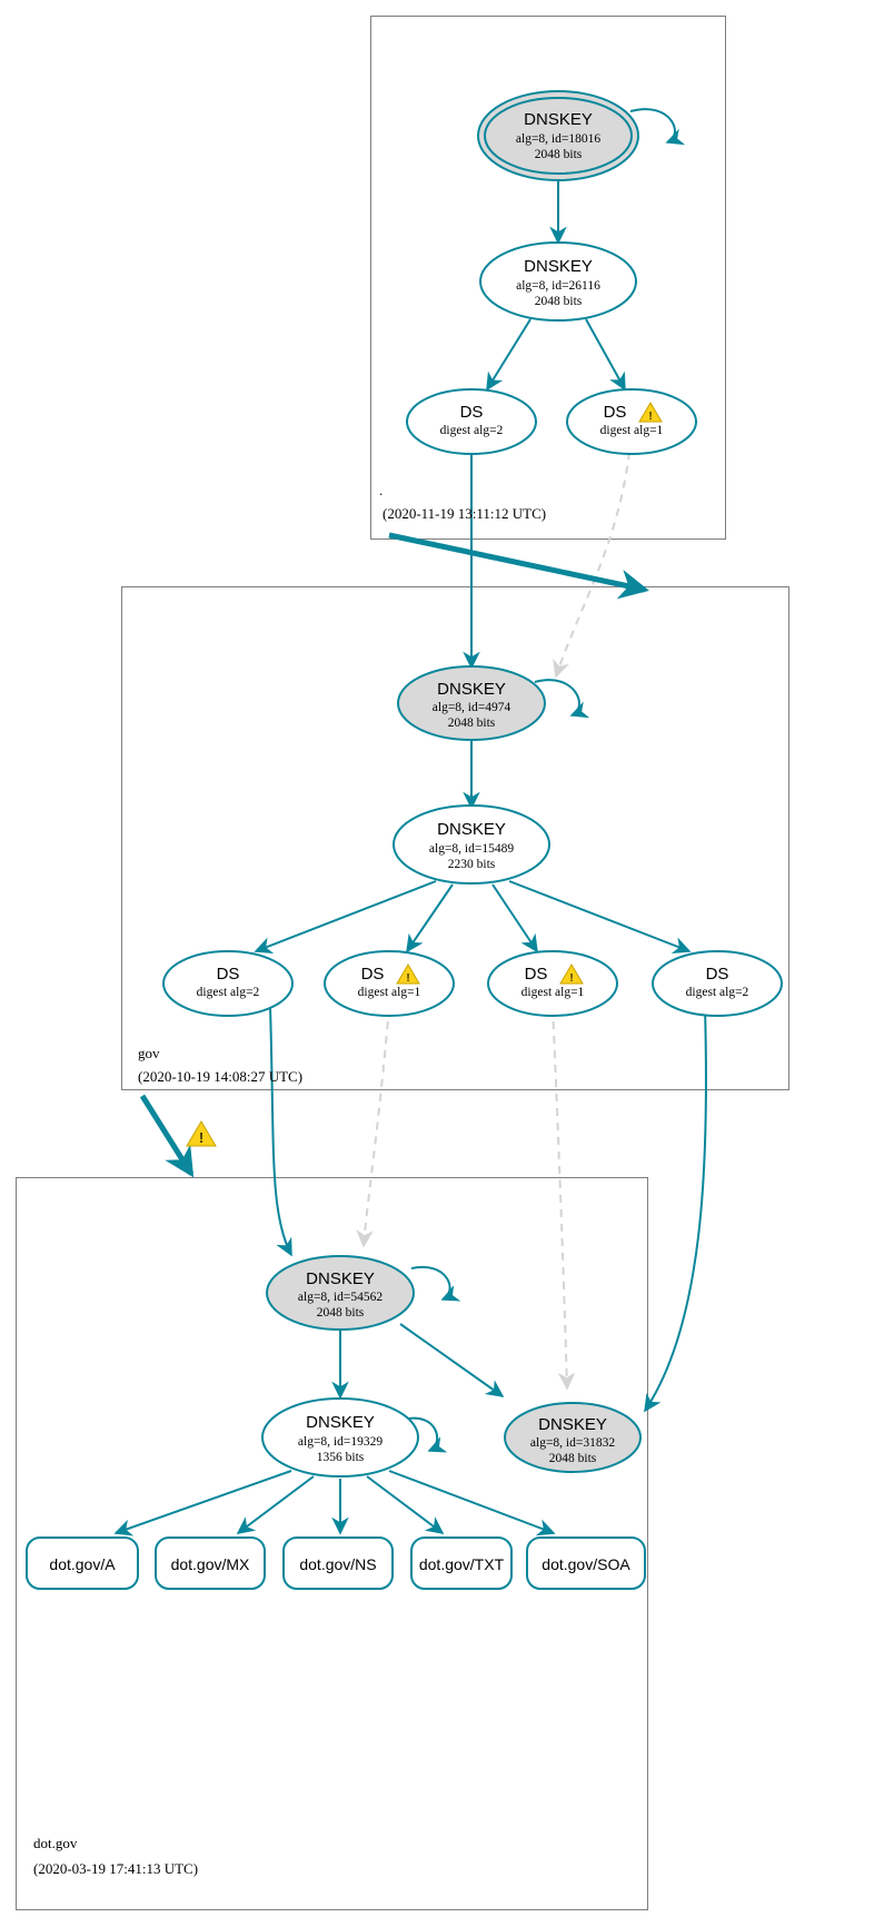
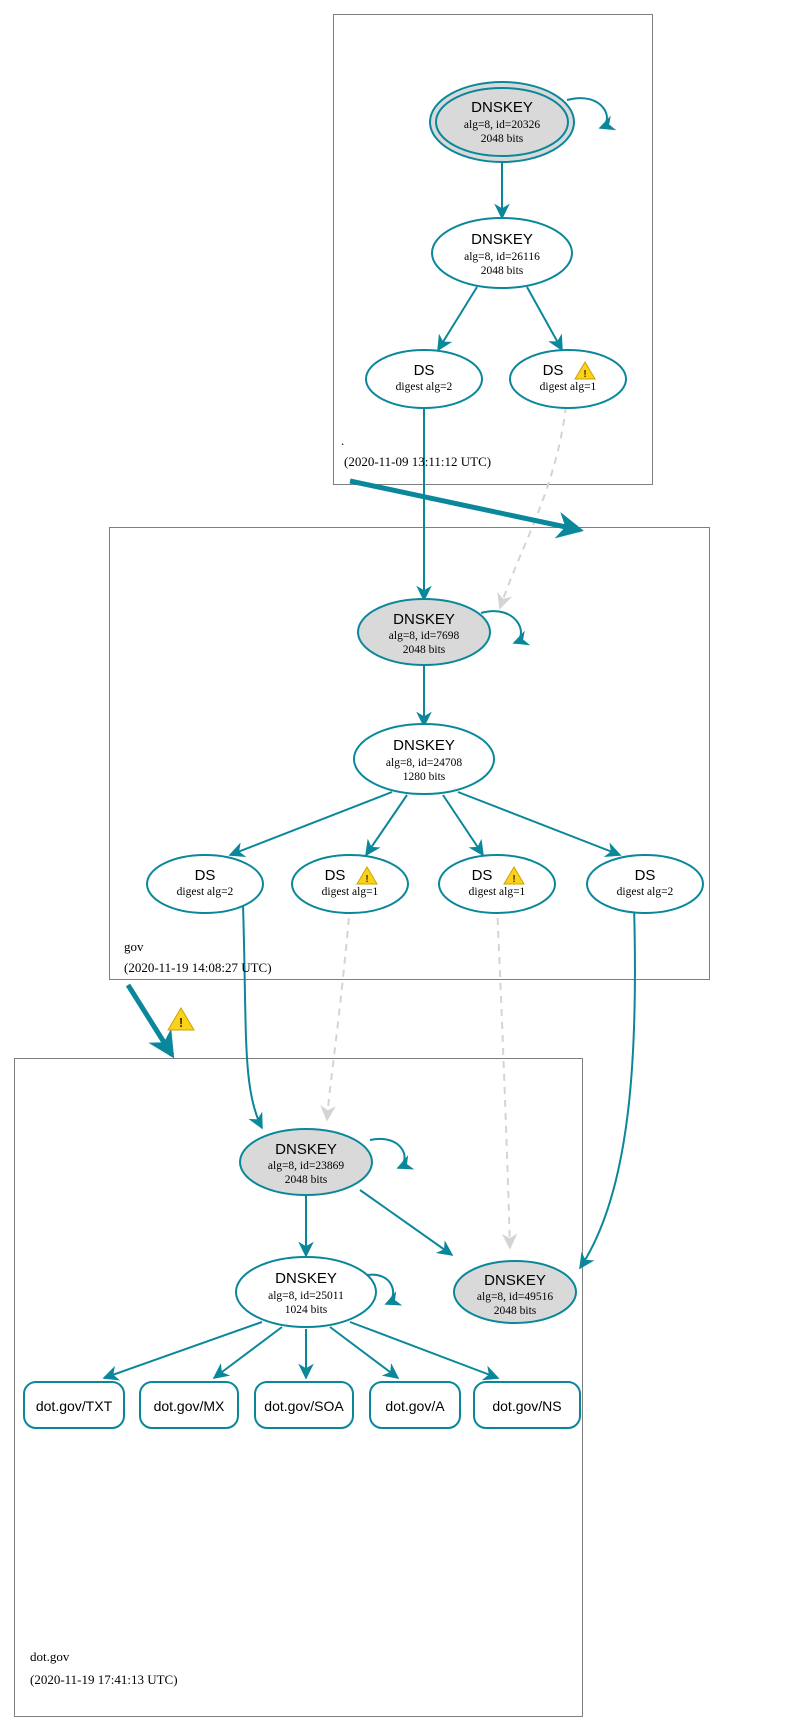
  DNSKEY
- alg=8, id=18016
+ alg=8, id=20326
  2048 bits
  DNSKEY
  alg=8, id=26116
  2048 bits
  DS
  digest alg=2
  DS
  !
  digest alg=1
  .
- (2020-11-19 13:11:12 UTC)
+ (2020-11-09 13:11:12 UTC)
  DNSKEY
- alg=8, id=4974
+ alg=8, id=7698
  2048 bits
  DNSKEY
- alg=8, id=15489
+ alg=8, id=24708
- 2230 bits
+ 1280 bits
  DS
  digest alg=2
  DS
  !
  digest alg=1
  DS
  !
  digest alg=1
  DS
  digest alg=2
  gov
- (2020-10-19 14:08:27 UTC)
+ (2020-11-19 14:08:27 UTC)
  !
  DNSKEY
- alg=8, id=54562
+ alg=8, id=23869
  2048 bits
  DNSKEY
- alg=8, id=19329
+ alg=8, id=25011
- 1356 bits
+ 1024 bits
  DNSKEY
- alg=8, id=31832
+ alg=8, id=49516
  2048 bits
- dot.gov/A
+ dot.gov/TXT
  dot.gov/MX
- dot.gov/NS
+ dot.gov/SOA
- dot.gov/TXT
+ dot.gov/A
- dot.gov/SOA
+ dot.gov/NS
  dot.gov
- (2020-03-19 17:41:13 UTC)
+ (2020-11-19 17:41:13 UTC)
